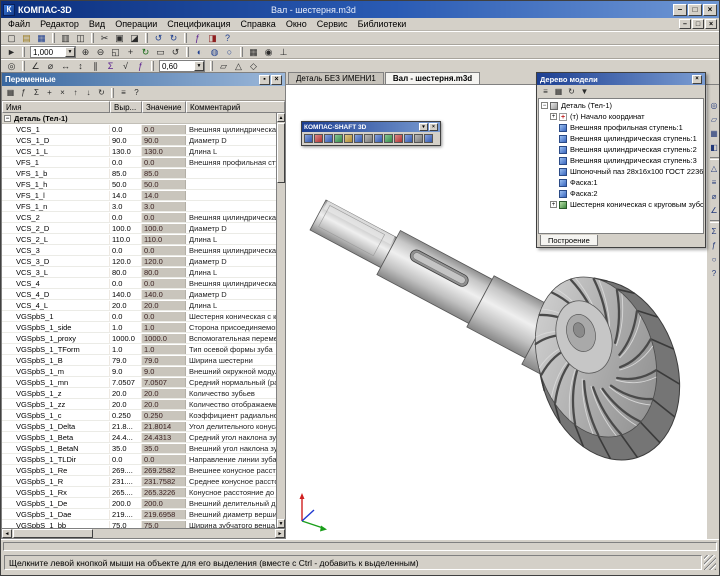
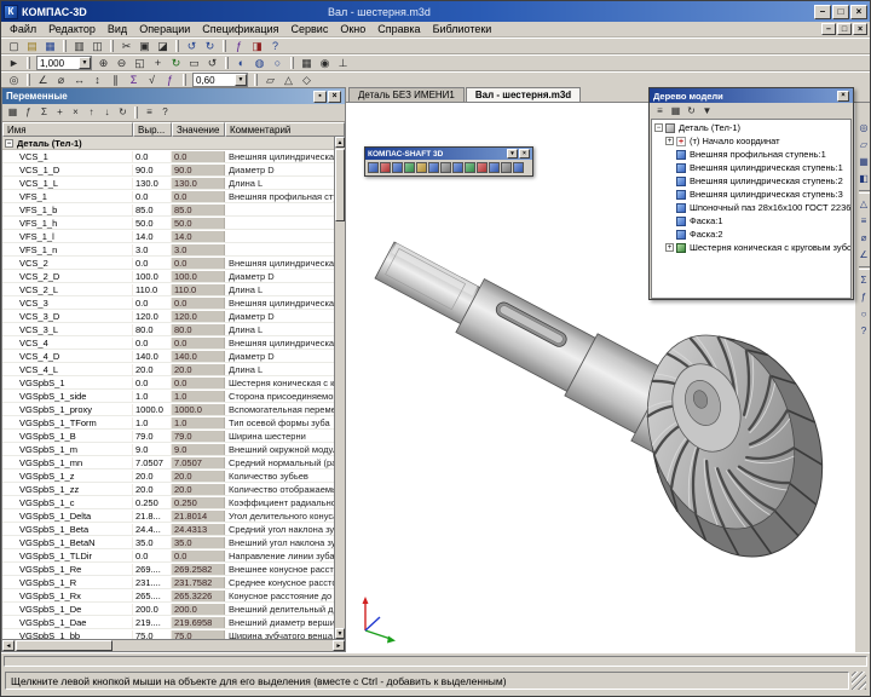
  К
  КОМПАС-3D
  Вал - шестерня.m3d
  –
  □
  ×
  Файл
  Редактор
  Вид
  Операции
  Спецификация
- Справка
+ Сервис
  Окно
- Сервис
+ Справка
  Библиотеки
  ▢
  ▤
  ▦
  ▥
  ◫
  ✂
  ▣
  ◪
  ↺
  ↻
  ƒ
  ◨
  ?
  ►
  1,000
  ⊕
  ⊖
  ◱
  +
  ↻
  ▭
  ↺
  ◐
  ◍
  ○
  ▦
  ◉
  ⊥
  ◎
  ∠
  ⌀
  ↔
  ↕
  ∥
  Σ
  √
  ƒ
  0,60
  ▱
  △
  ◇
  Переменные
  ▦
  ƒ
  Σ
  +
  ×
  ↑
  ↓
  ↻
  ≡
  ?
  Имя
  Выр...
  Значение
  Комментарий
  Деталь (Тел-1)
  VCS_1
  0.0
  0.0
  VCS_1_D
  90.0
  90.0
  Диаметр D
  VCS_1_L
  130.0
  130.0
  Длина L
  VFS_1
  0.0
  0.0
  Внешняя профильная ст
  VFS_1_b
  85.0
  85.0
  VFS_1_h
  50.0
  50.0
  VFS_1_l
  14.0
  14.0
  VFS_1_n
  3.0
  3.0
  VCS_2
  0.0
  0.0
  VCS_2_D
  100.0
  100.0
  Диаметр D
  VCS_2_L
  110.0
  110.0
  Длина L
  VCS_3
  0.0
  0.0
  VCS_3_D
  120.0
  120.0
  Диаметр D
  VCS_3_L
  80.0
  80.0
  Длина L
  VCS_4
  0.0
  0.0
  VCS_4_D
  140.0
  140.0
  Диаметр D
  VCS_4_L
  20.0
  20.0
  Длина L
  VGSpbS_1
  0.0
  0.0
  VGSpbS_1_side
  1.0
  1.0
  VGSpbS_1_proxy
  1000.0
  1000.0
  Вспомогательная перем
  VGSpbS_1_TForm
  1.0
  1.0
  Тип осевой формы зуба
  VGSpbS_1_B
  79.0
  79.0
  Ширина шестерни
  VGSpbS_1_m
  9.0
  9.0
  Внешний окружной моду
  VGSpbS_1_mn
  7.0507
  7.0507
  VGSpbS_1_z
  20.0
  20.0
  Количество зубьев
  VGSpbS_1_zz
  20.0
  20.0
  Количество отображаем
  VGSpbS_1_c
  0.250
  0.250
  VGSpbS_1_Delta
  21.8...
  21.8014
  Угол делительного конус
  VGSpbS_1_Beta
  24.4...
  24.4313
  Средний угол наклона зу
  VGSpbS_1_BetaN
  35.0
  35.0
  Внешний угол наклона з
  VGSpbS_1_TLDir
  0.0
  0.0
  VGSpbS_1_Re
  269....
  269.2582
  Внешнее конусное расст
  VGSpbS_1_R
  231....
  231.7582
  Среднее конусное расст
  VGSpbS_1_Rx
  265....
  265.3226
  VGSpbS_1_De
  200.0
  200.0
  Внешний делительный д
  VGSpbS_1_Dae
  219....
  219.6958
  Внешний диаметр верши
  VGSpbS_1_bb
  75.0
  75.0
  Ширина зубчатого венца
  Деталь БЕЗ ИМЕНИ1
  Вал - шестерня.m3d
  ◎
  ▱
  ▦
  ◧
  △
  ≡
  ⌀
  ∠
  Σ
  ƒ
  ○
  ?
  Дерево модели
  ≡
  ▦
  ↻
  ▼
  Деталь (Тел-1)
  (т) Начало координат
  Внешняя профильная ступень:1
  Внешняя цилиндрическая ступень:1
  Внешняя цилиндрическая ступень:2
  Внешняя цилиндрическая ступень:3
  Шпоночный паз 28x16x100 ГОСТ 2236
  Фаска:1
  Фаска:2
  Шестерня коническая с круговым зубо
- Построение
  Щелкните левой кнопкой мыши на объекте для его выделения (вместе с Ctrl - добавить к выделенным)
